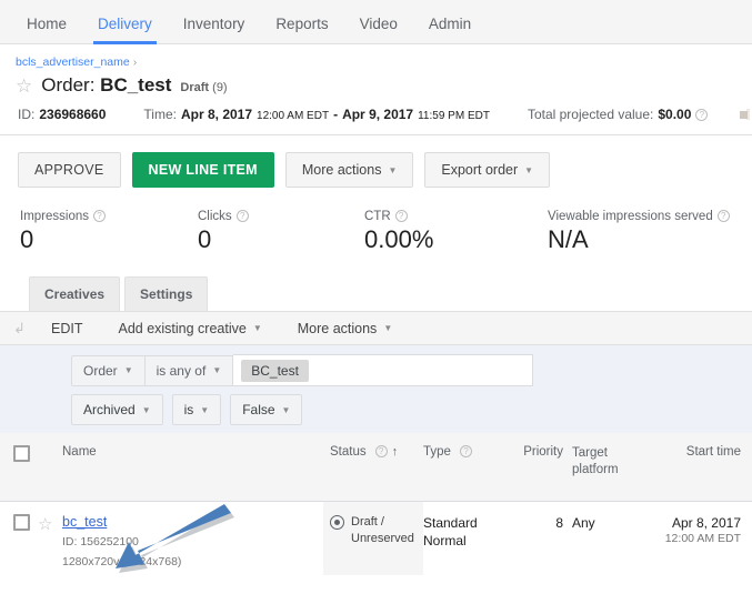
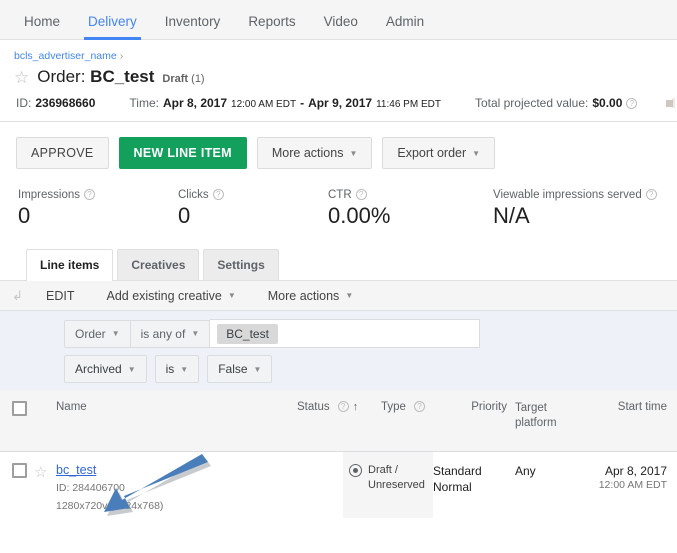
  Home
  Delivery
  Inventory
  Reports
  Video
  Admin
  bcls_advertiser_name ›
  ☆
  Order: BC_test
- Draft (9)
+ Draft (1)
  ID: 236968660
- Time: Apr 8, 2017 12:00 AM EDT - Apr 9, 2017 11:59 PM EDT
+ Time: Apr 8, 2017 12:00 AM EDT - Apr 9, 2017 11:46 PM EDT
  Total projected value: $0.00 ?
  APPROVE
  NEW LINE ITEM
  More actions
  ▼
  Export order
  ▼
  Impressions
  ?
  0
  Clicks
  ?
  0
  CTR
  ?
  0.00%
  Viewable impressions served
  ?
  N/A
+ Line items
  Creatives
  Settings
  ↲
  EDIT
  Add existing creative
  ▼
  More actions
  ▼
  Order
  ▼
  is any of
  ▼
  BC_test
  Archived
  ▼
  is
  ▼
  False
  ▼
  Name
  Status
  ?
  ↑
  Type
  ?
  Priority
  Target
  platform
  Start time
  ☆
  bc_test
- ID: 156252100
+ ID: 284406700
  1280x720v4x768)
  Draft /
  Unreserved
  Standard
  Normal
- 8
  Any
  Apr 8, 2017
  12:00 AM EDT
